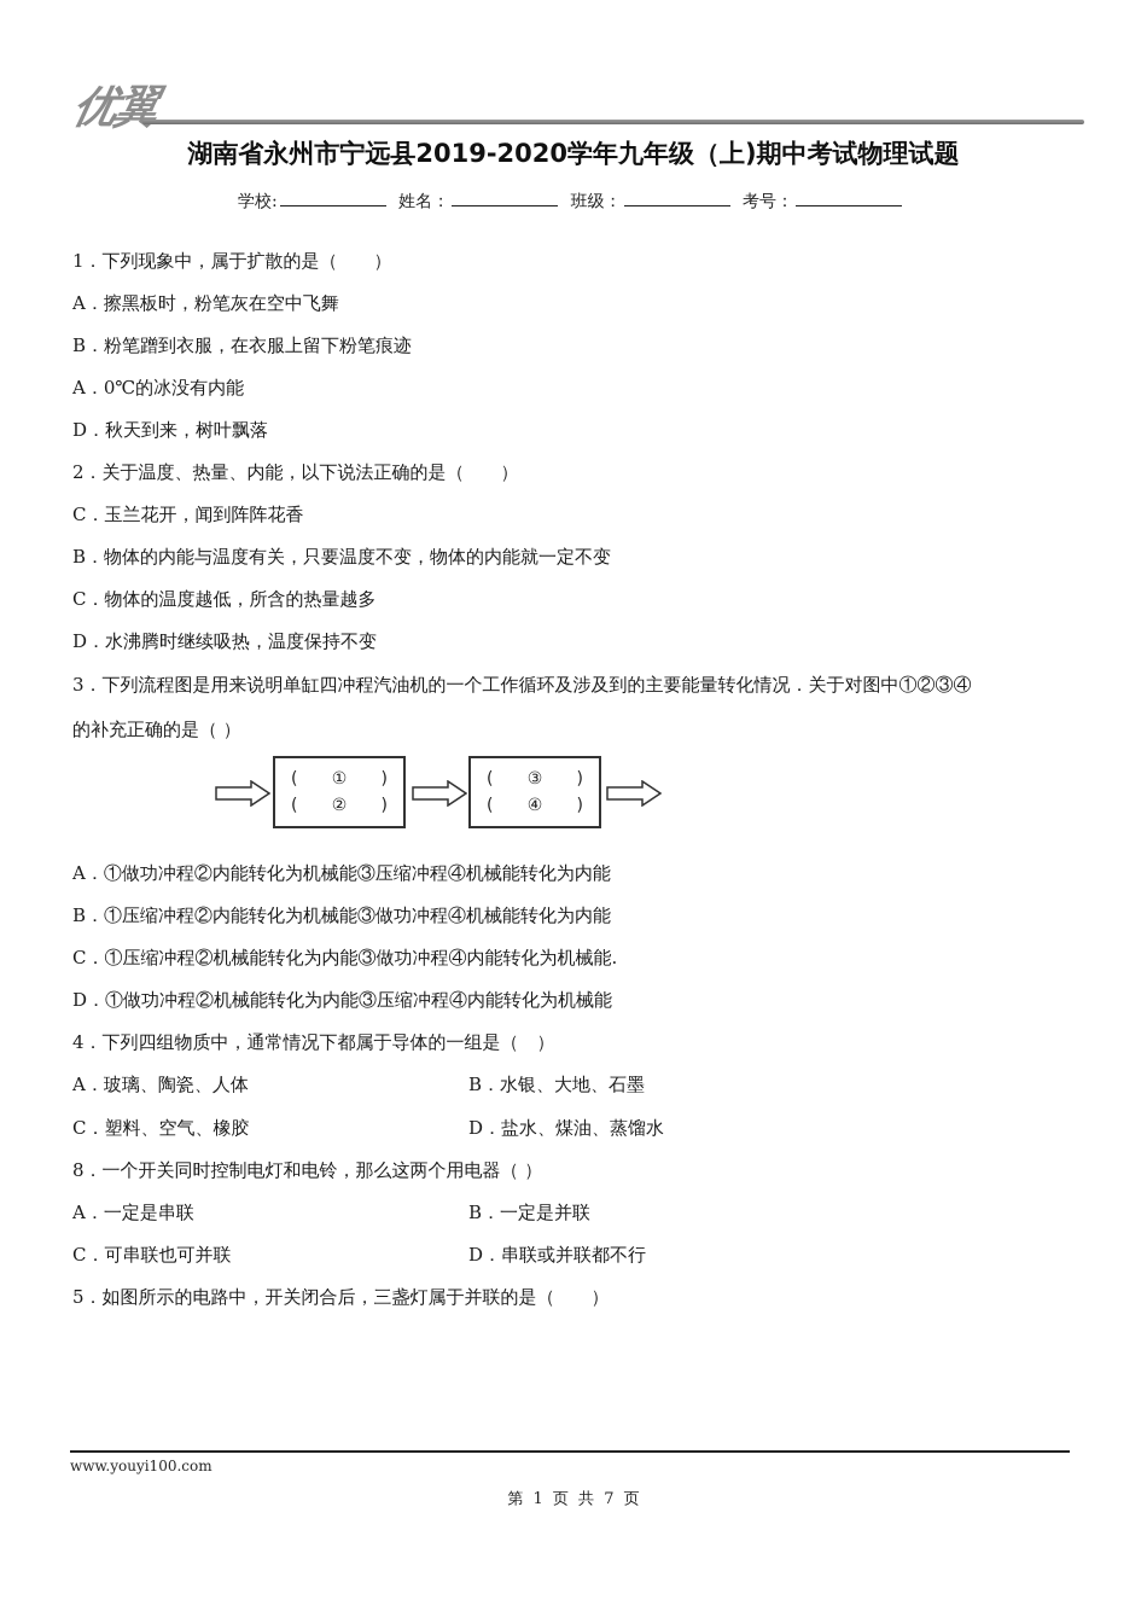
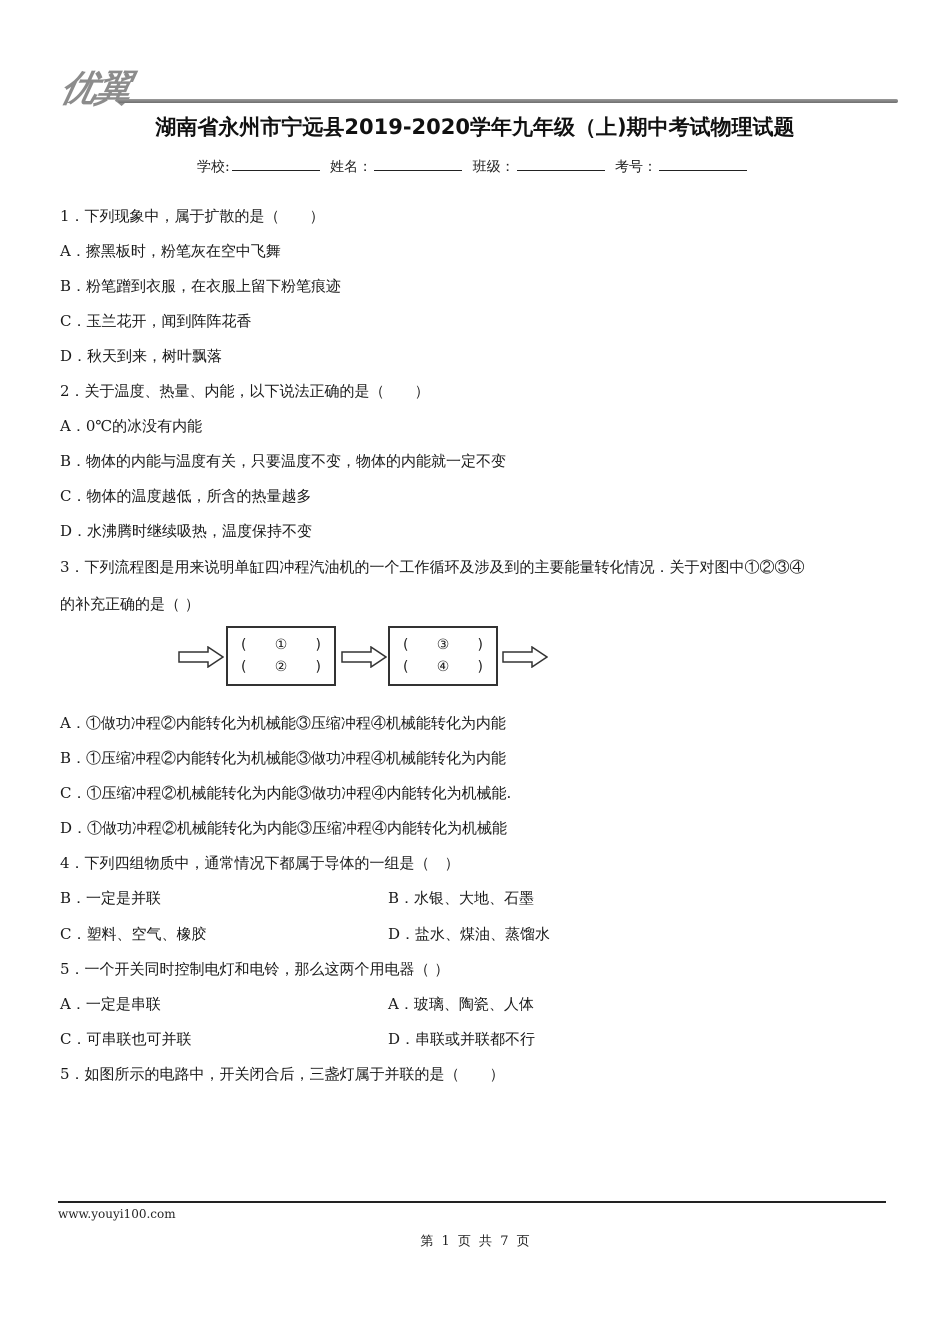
  湖南省永州市宁远县2019-2020学年九年级（上)期中考试物理试题
  学校: 姓名： 班级： 考号：
  1．下列现象中，属于扩散的是（ ）
  A．擦黑板时，粉笔灰在空中飞舞
  B．粉笔蹭到衣服，在衣服上留下粉笔痕迹
- A．0℃的冰没有内能
+ C．玉兰花开，闻到阵阵花香
  D．秋天到来，树叶飘落
  2．关于温度、热量、内能，以下说法正确的是（ ）
- C．玉兰花开，闻到阵阵花香
+ A．0℃的冰没有内能
  B．物体的内能与温度有关，只要温度不变，物体的内能就一定不变
  C．物体的温度越低，所含的热量越多
  D．水沸腾时继续吸热，温度保持不变
  3．下列流程图是用来说明单缸四冲程汽油机的一个工作循环及涉及到的主要能量转化情况．关于对图中①②③④
  的补充正确的是（ ）
  (
  ①
  )
  (
  ②
  )
  (
  ③
  )
  (
  ④
  )
  A．①做功冲程②内能转化为机械能③压缩冲程④机械能转化为内能
  B．①压缩冲程②内能转化为机械能③做功冲程④机械能转化为内能
  C．①压缩冲程②机械能转化为内能③做功冲程④内能转化为机械能.
  D．①做功冲程②机械能转化为内能③压缩冲程④内能转化为机械能
  4．下列四组物质中，通常情况下都属于导体的一组是（ ）
- A．玻璃、陶瓷、人体
+ B．一定是并联
  B．水银、大地、石墨
  C．塑料、空气、橡胶
  D．盐水、煤油、蒸馏水
- 8．一个开关同时控制电灯和电铃，那么这两个用电器（ ）
+ 5．一个开关同时控制电灯和电铃，那么这两个用电器（ ）
  A．一定是串联
- B．一定是并联
+ A．玻璃、陶瓷、人体
  C．可串联也可并联
  D．串联或并联都不行
  5．如图所示的电路中，开关闭合后，三盏灯属于并联的是（ ）
  www.youyi100.com
  第 1 页 共 7 页
